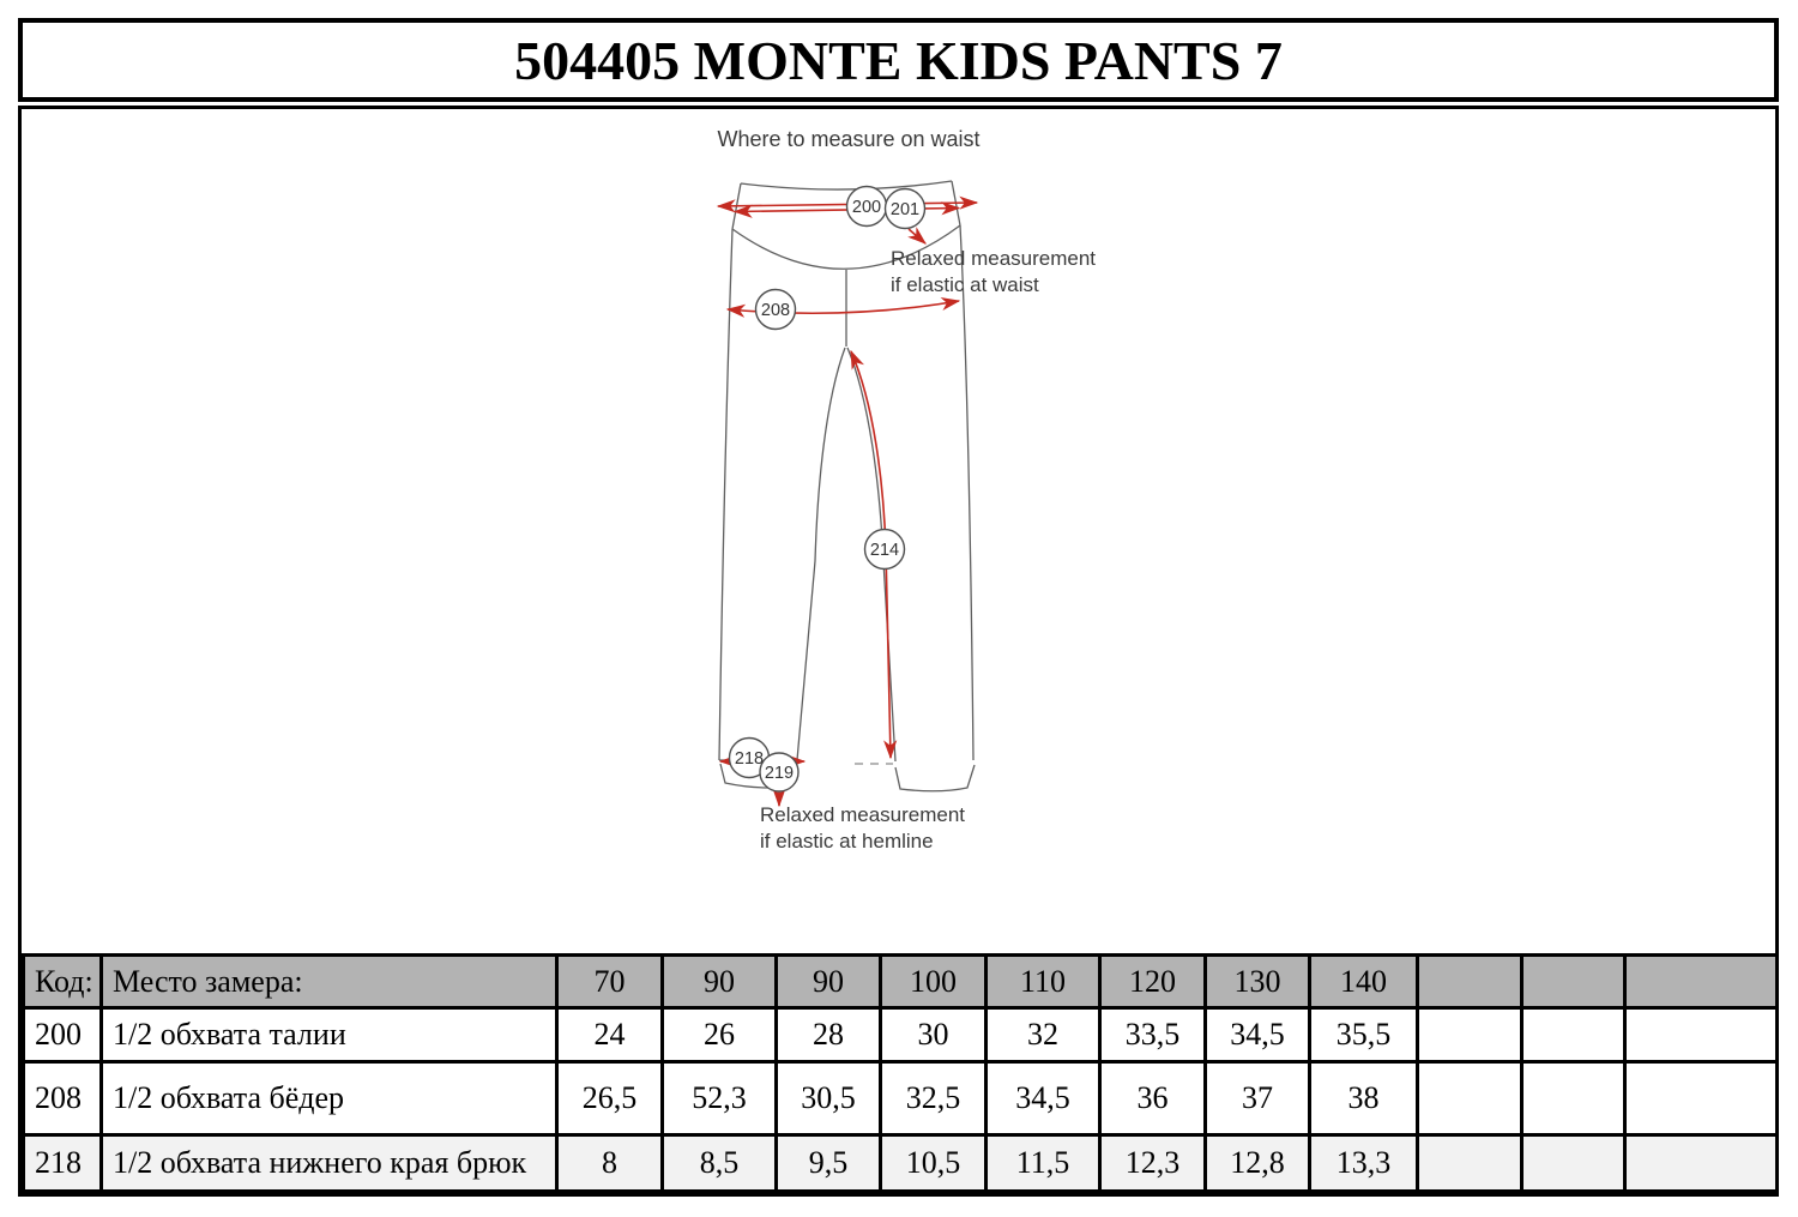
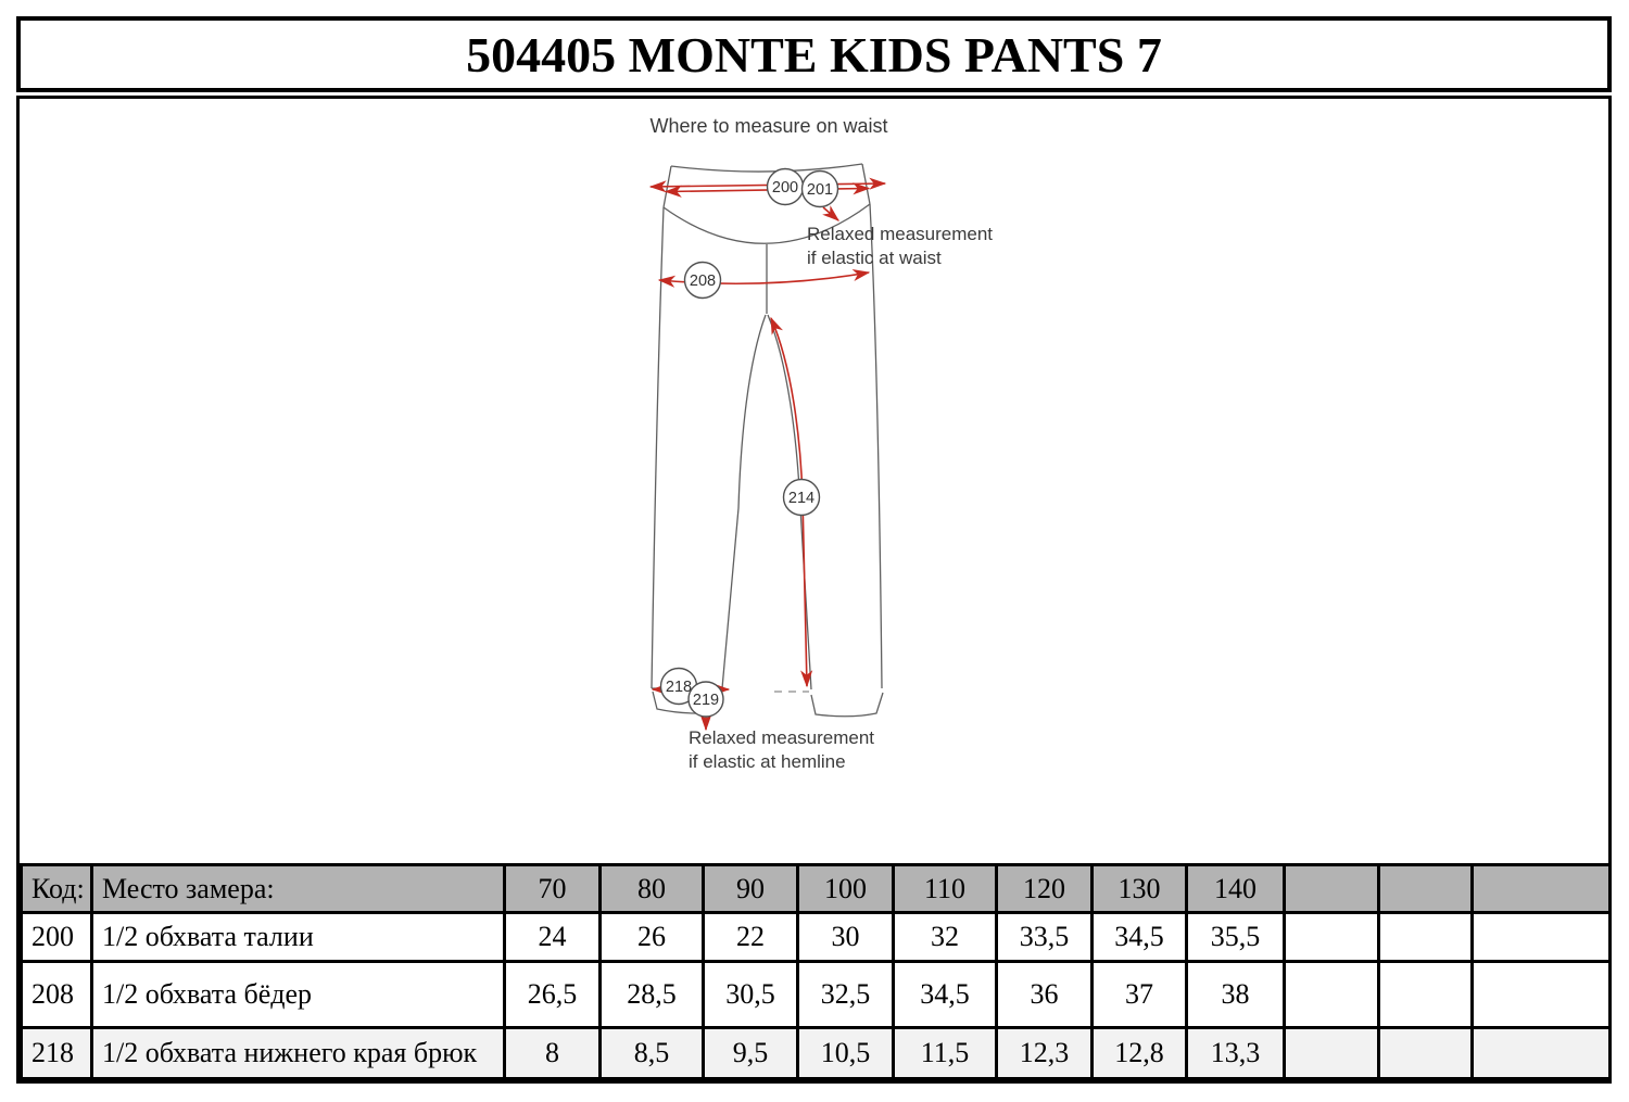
  504405 MONTE KIDS PANTS 7
  Where to measure on waist
  200
  201
  208
  214
  218
  219
  Relaxed measurement
  if elastic at waist
  Relaxed measurement
  if elastic at hemline
- Код:	Место замера:	70	90	90	100	110	120	130	140
+ Код:	Место замера:	70	80	90	100	110	120	130	140
- 200	1/2 обхвата талии	24	26	28	30	32	33,5	34,5	35,5
+ 200	1/2 обхвата талии	24	26	22	30	32	33,5	34,5	35,5
- 208	1/2 обхвата бёдер	26,5	52,3	30,5	32,5	34,5	36	37	38
+ 208	1/2 обхвата бёдер	26,5	28,5	30,5	32,5	34,5	36	37	38
  218	1/2 обхвата нижнего края брюк	8	8,5	9,5	10,5	11,5	12,3	12,8	13,3
